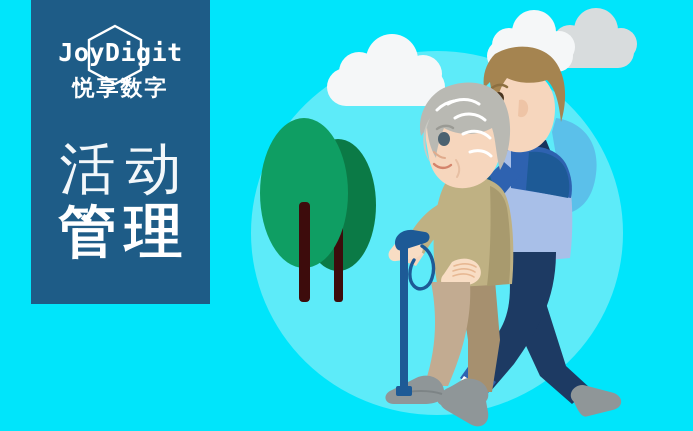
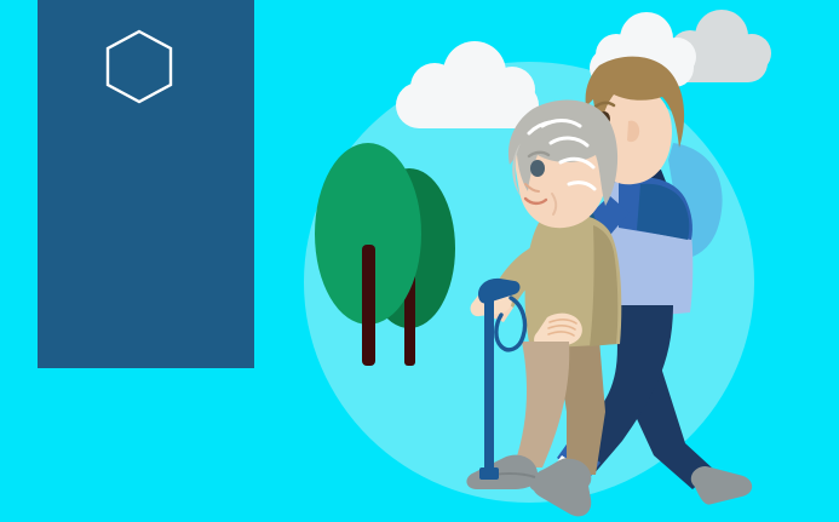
- JoyDigit
- 悦享数字
- 活动
- 管理
